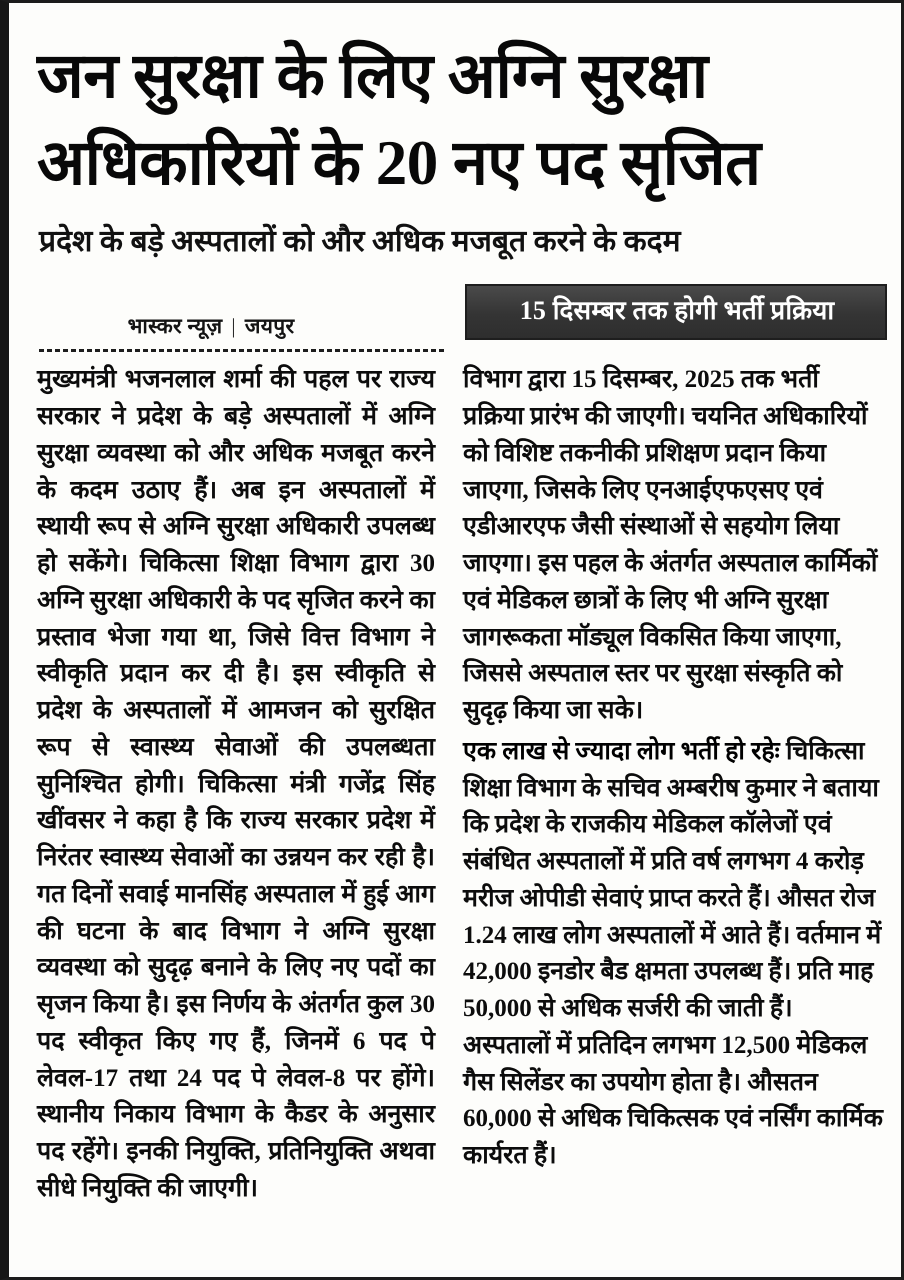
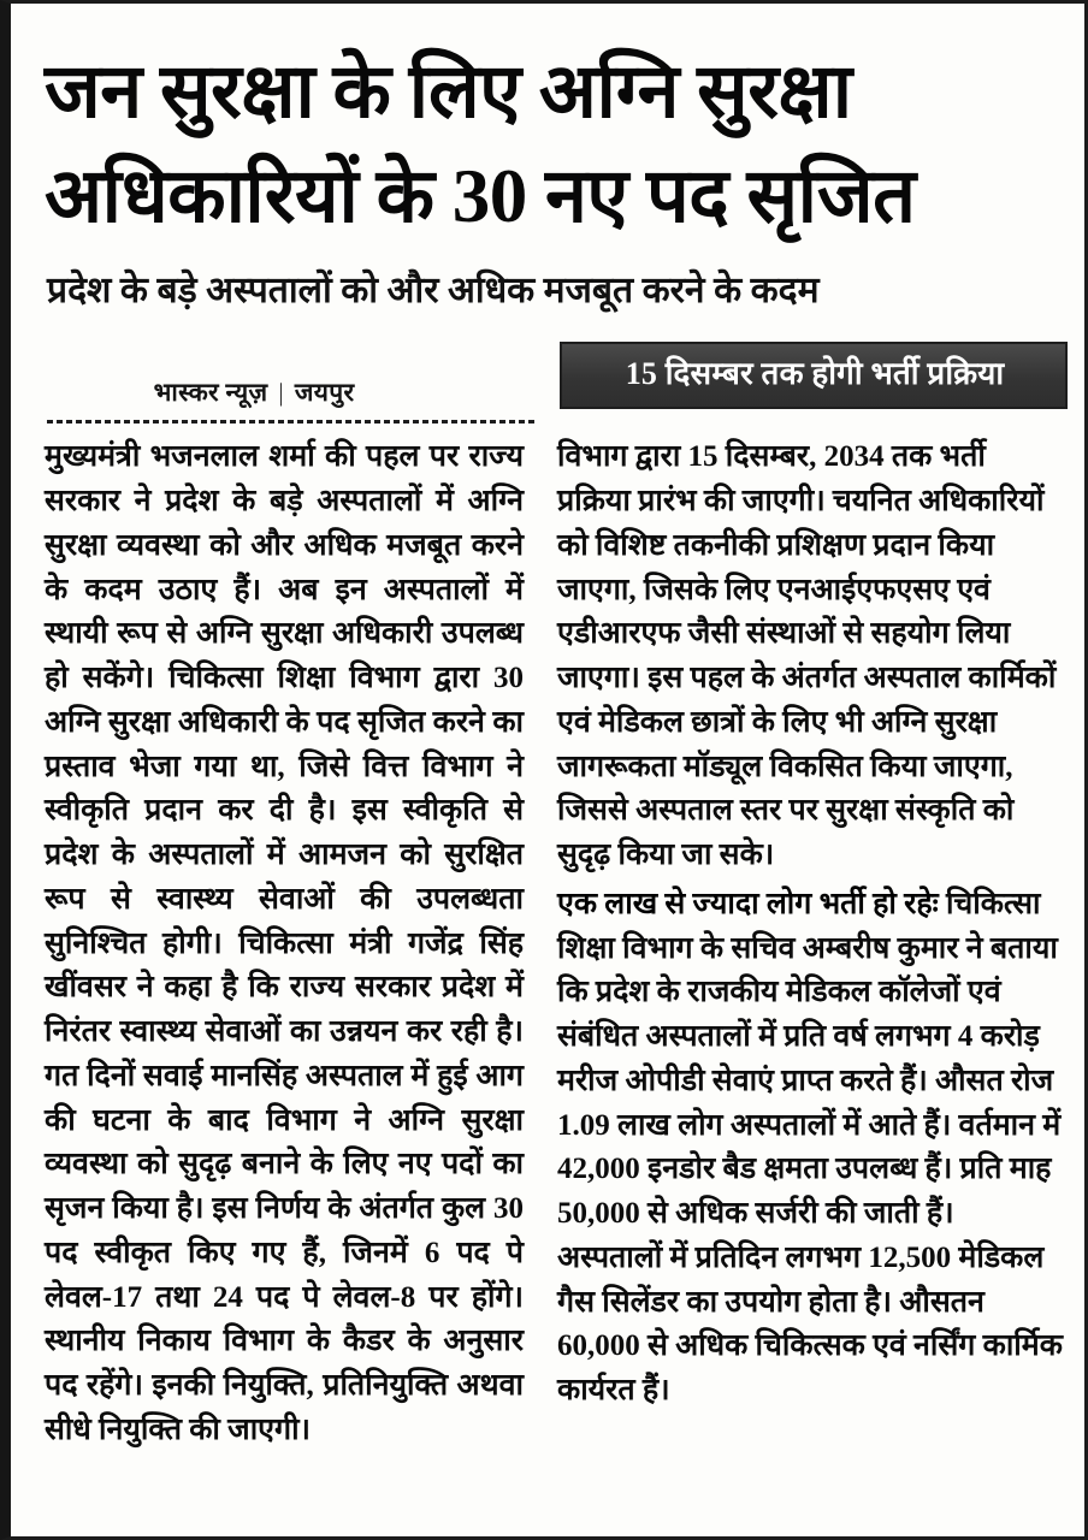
  जन सुरक्षा के लिए अग्नि सुरक्षा
- अधिकारियों के 20 नए पद सृजित
+ अधिकारियों के 30 नए पद सृजित
  प्रदेश के बड़े अस्पतालों को और अधिक मजबूत करने के कदम
  भास्कर न्यूज़ | जयपुर
  15 दिसम्बर तक होगी भर्ती प्रक्रिया
  मुख्यमंत्री भजनलाल शर्मा की पहल पर राज्य सरकार ने प्रदेश के बड़े अस्पतालों में अग्नि सुरक्षा व्यवस्था को और अधिक मजबूत करने के कदम उठाए हैं। अब इन अस्पतालों में स्थायी रूप से अग्नि सुरक्षा अधिकारी उपलब्ध हो सकेंगे। चिकित्सा शिक्षा विभाग द्वारा 30 अग्नि सुरक्षा अधिकारी के पद सृजित करने का प्रस्ताव भेजा गया था, जिसे वित्त विभाग ने स्वीकृति प्रदान कर दी है। इस स्वीकृति से प्रदेश के अस्पतालों में आमजन को सुरक्षित रूप से स्वास्थ्य सेवाओं की उपलब्धता सुनिश्चित होगी। चिकित्सा मंत्री गजेंद्र सिंह खींवसर ने कहा है कि राज्य सरकार प्रदेश में निरंतर स्वास्थ्य सेवाओं का उन्नयन कर रही है। गत दिनों सवाई मानसिंह अस्पताल में हुई आग की घटना के बाद विभाग ने अग्नि सुरक्षा व्यवस्था को सुदृढ़ बनाने के लिए नए पदों का सृजन किया है। इस निर्णय के अंतर्गत कुल 30 पद स्वीकृत किए गए हैं, जिनमें 6 पद पे लेवल-17 तथा 24 पद पे लेवल-8 पर होंगे। स्थानीय निकाय विभाग के कैडर के अनुसार पद रहेंगे। इनकी नियुक्ति, प्रतिनियुक्ति अथवा सीधे नियुक्ति की जाएगी।
- विभाग द्वारा 15 दिसम्बर, 2025 तक भर्ती प्रक्रिया प्रारंभ की जाएगी। चयनित अधिकारियों को विशिष्ट तकनीकी प्रशिक्षण प्रदान किया जाएगा, जिसके लिए एनआईएफएसए एवं एडीआरएफ जैसी संस्थाओं से सहयोग लिया जाएगा। इस पहल के अंतर्गत अस्पताल कार्मिकों एवं मेडिकल छात्रों के लिए भी अग्नि सुरक्षा जागरूकता मॉड्यूल विकसित किया जाएगा, जिससे अस्पताल स्तर पर सुरक्षा संस्कृति को सुदृढ़ किया जा सके।
+ विभाग द्वारा 15 दिसम्बर, 2034 तक भर्ती प्रक्रिया प्रारंभ की जाएगी। चयनित अधिकारियों को विशिष्ट तकनीकी प्रशिक्षण प्रदान किया जाएगा, जिसके लिए एनआईएफएसए एवं एडीआरएफ जैसी संस्थाओं से सहयोग लिया जाएगा। इस पहल के अंतर्गत अस्पताल कार्मिकों एवं मेडिकल छात्रों के लिए भी अग्नि सुरक्षा जागरूकता मॉड्यूल विकसित किया जाएगा, जिससे अस्पताल स्तर पर सुरक्षा संस्कृति को सुदृढ़ किया जा सके।
- एक लाख से ज्यादा लोग भर्ती हो रहेः चिकित्सा शिक्षा विभाग के सचिव अम्बरीष कुमार ने बताया कि प्रदेश के राजकीय मेडिकल कॉलेजों एवं संबंधित अस्पतालों में प्रति वर्ष लगभग 4 करोड़ मरीज ओपीडी सेवाएं प्राप्त करते हैं। औसत रोज 1.24 लाख लोग अस्पतालों में आते हैं। वर्तमान में 42,000 इनडोर बैड क्षमता उपलब्ध हैं। प्रति माह 50,000 से अधिक सर्जरी की जाती हैं। अस्पतालों में प्रतिदिन लगभग 12,500 मेडिकल गैस सिलेंडर का उपयोग होता है। औसतन 60,000 से अधिक चिकित्सक एवं नर्सिंग कार्मिक कार्यरत हैं।
+ एक लाख से ज्यादा लोग भर्ती हो रहेः चिकित्सा शिक्षा विभाग के सचिव अम्बरीष कुमार ने बताया कि प्रदेश के राजकीय मेडिकल कॉलेजों एवं संबंधित अस्पतालों में प्रति वर्ष लगभग 4 करोड़ मरीज ओपीडी सेवाएं प्राप्त करते हैं। औसत रोज 1.09 लाख लोग अस्पतालों में आते हैं। वर्तमान में 42,000 इनडोर बैड क्षमता उपलब्ध हैं। प्रति माह 50,000 से अधिक सर्जरी की जाती हैं। अस्पतालों में प्रतिदिन लगभग 12,500 मेडिकल गैस सिलेंडर का उपयोग होता है। औसतन 60,000 से अधिक चिकित्सक एवं नर्सिंग कार्मिक कार्यरत हैं।
